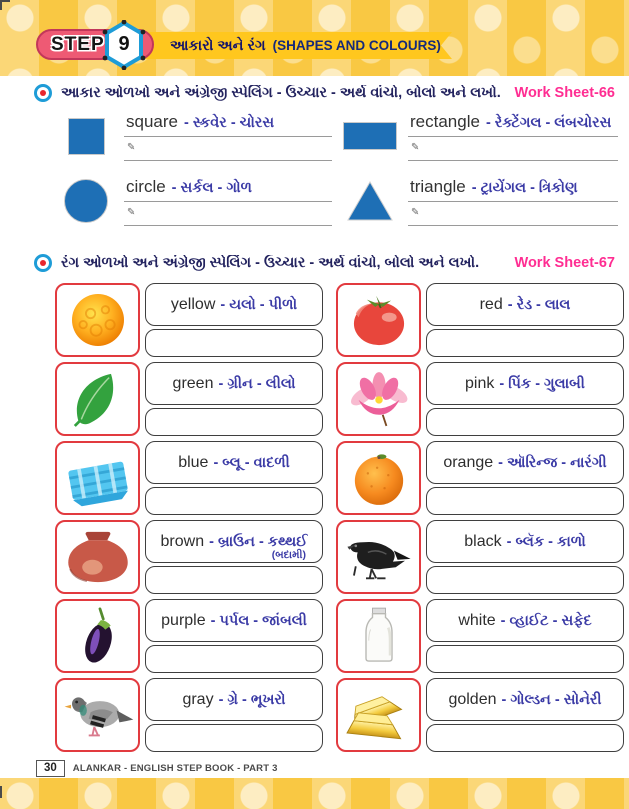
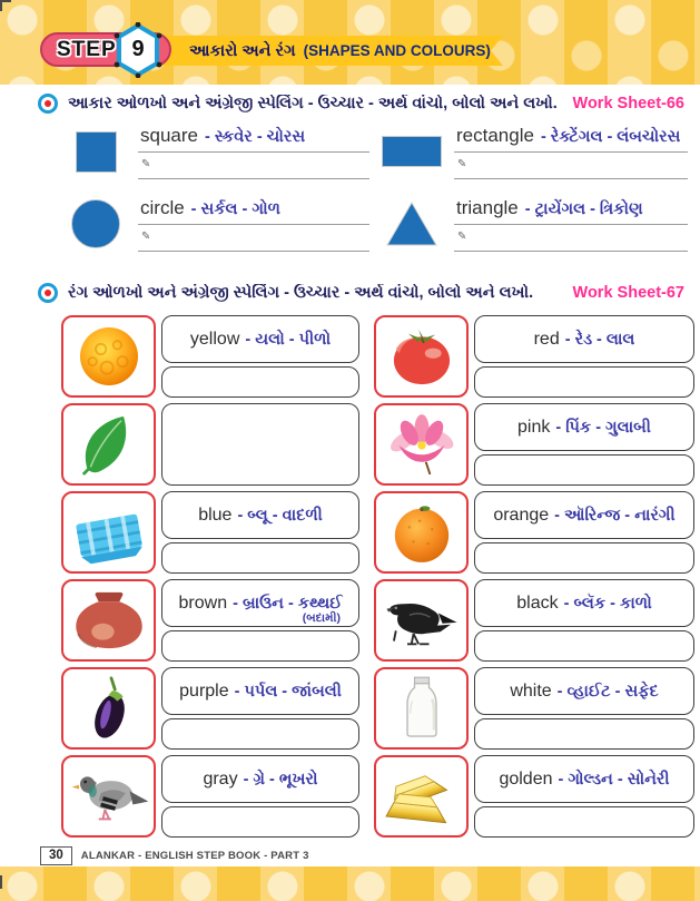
  આકારો અને રંગ
  (SHAPES AND COLOURS)
  STEP
  9
  આકાર ઓળખો અને અંગ્રેજી સ્પેલિંગ - ઉચ્ચાર - અર્થ વાંચો, બોલો અને લખો.
  Work Sheet-66
  square
  - સ્કવેર - ચોરસ
  ✎
  rectangle
  - રેક્ટેંગલ - લંબચોરસ
  ✎
  circle
  - સર્કલ - ગોળ
  ✎
  triangle
  - ટ્રાયેંગલ - ત્રિકોણ
  ✎
  રંગ ઓળખો અને અંગ્રેજી સ્પેલિંગ - ઉચ્ચાર - અર્થ વાંચો, બોલો અને લખો.
  Work Sheet-67
  yellow
  - યલો - પીળો
  red
  - રેડ - લાલ
- green
- - ગ્રીન - લીલો
  pink
  - પિંક - ગુલાબી
  blue
  - બ્લૂ - વાદળી
  orange
  - ઑરિન્જ - નારંગી
  brown
  - બ્રાઉન - કથ્થઈ
  (બદામી)
  black
  - બ્લૅક - કાળો
  purple
  - પર્પલ - જાંબલી
  white
  - વ્હાઈટ - સફેદ
  gray
  - ગ્રે - ભૂખરો
  golden
  - ગોલ્ડન - સોનેરી
  30
  ALANKAR - ENGLISH STEP BOOK - PART 3
